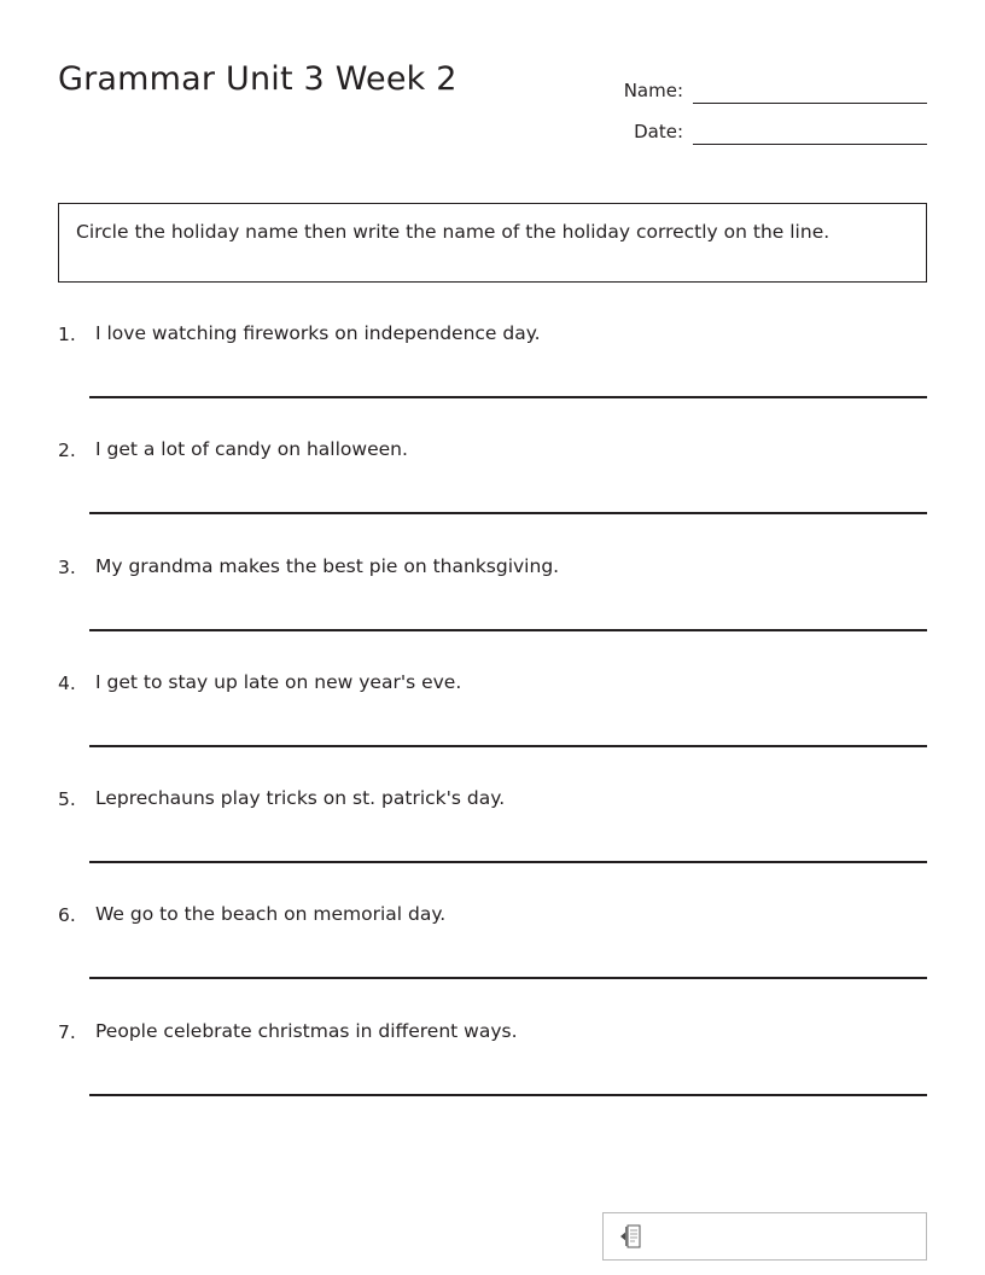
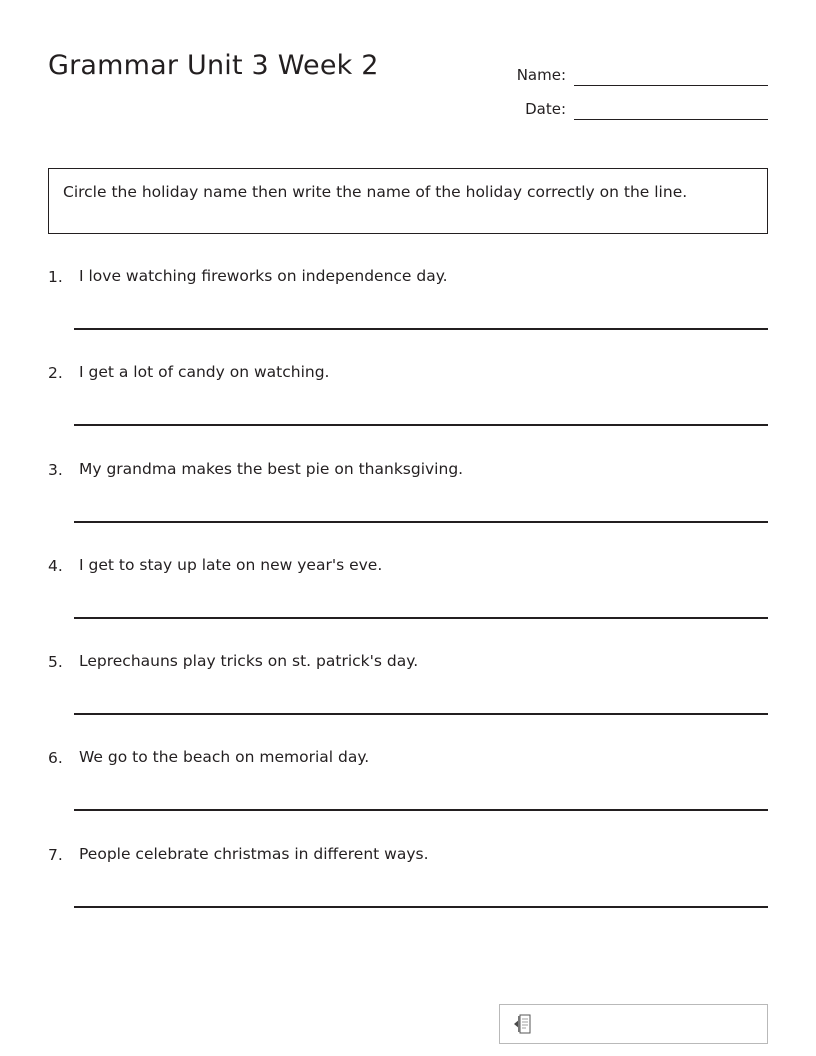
  Grammar Unit 3 Week 2
  Name:
  Date:
  Circle the holiday name then write the name of the holiday correctly on the line.
  1.
  I love watching fireworks on independence day.
  2.
- I get a lot of candy on halloween.
+ I get a lot of candy on watching.
  3.
  My grandma makes the best pie on thanksgiving.
  4.
  I get to stay up late on new year's eve.
  5.
  Leprechauns play tricks on st. patrick's day.
  6.
  We go to the beach on memorial day.
  7.
  People celebrate christmas in different ways.
